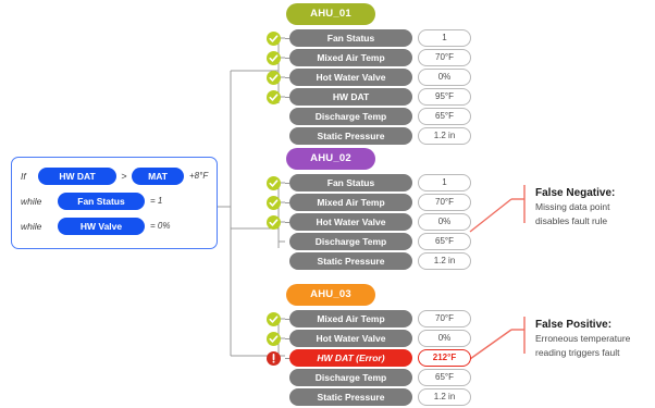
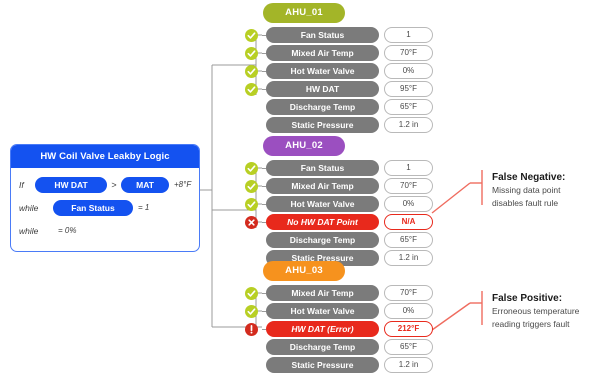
+ HW Coil Valve Leakby Logic
  If
  HW DAT
  >
  MAT
  +8°F
  while
  Fan Status
  = 1
  while
- HW Valve
  = 0%
  AHU_01
  Fan Status
  1
  Mixed Air Temp
  70°F
  Hot Water Valve
  0%
  HW DAT
  95°F
  Discharge Temp
  65°F
  Static Pressure
  1.2 in
  AHU_02
  Fan Status
  1
  Mixed Air Temp
  70°F
  Hot Water Valve
  0%
+ No HW DAT Point
+ N/A
  Discharge Temp
  65°F
  Static Pressure
  1.2 in
  AHU_03
  Mixed Air Temp
  70°F
  Hot Water Valve
  0%
  HW DAT (Error)
  212°F
  Discharge Temp
  65°F
  Static Pressure
  1.2 in
  False Negative:
  Missing data point
  disables fault rule
  False Positive:
  Erroneous temperature
  reading triggers fault
